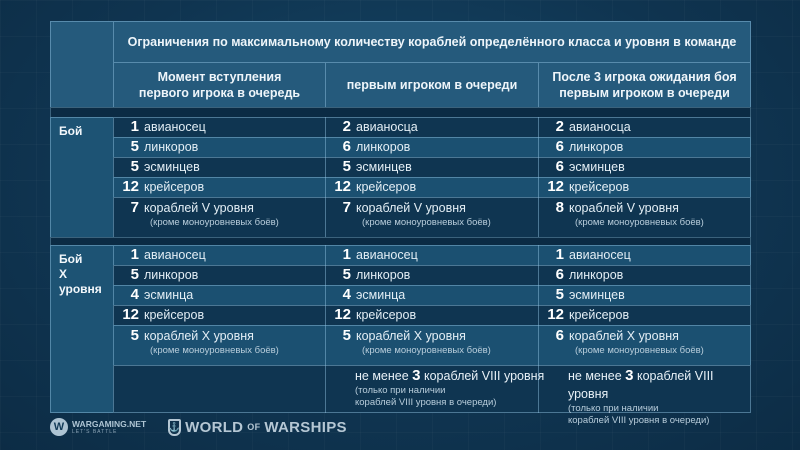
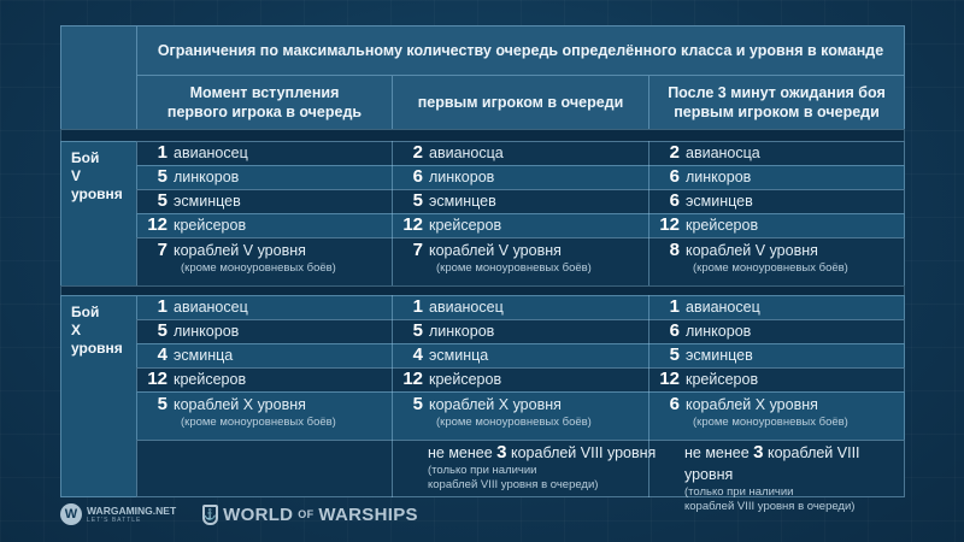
- Ограничения по максимальному количеству кораблей определённого класса и уровня в команде
+ Ограничения по максимальному количеству очередь определённого класса и уровня в команде
  Момент вступления
  первого игрока в очередь
  первым игроком в очереди
- После 3 игрока ожидания боя
+ После 3 минут ожидания боя
  первым игроком в очереди
  Бой
+ V уровня
  1
  авианосец
  2
  авианосца
  2
  авианосца
  5
  линкоров
  6
  линкоров
  6
  линкоров
  5
  эсминцев
  5
  эсминцев
  6
  эсминцев
  12
  крейсеров
  12
  крейсеров
  12
  крейсеров
  7
  кораблей V уровня
  (кроме моноуровневых боёв)
  7
  кораблей V уровня
  (кроме моноуровневых боёв)
  8
  кораблей V уровня
  (кроме моноуровневых боёв)
  Бой
  X уровня
  1
  авианосец
  1
  авианосец
  1
  авианосец
  5
  линкоров
  5
  линкоров
  6
  линкоров
  4
  эсминца
  4
  эсминца
  5
  эсминцев
  12
  крейсеров
  12
  крейсеров
  12
  крейсеров
  5
  кораблей X уровня
  (кроме моноуровневых боёв)
  5
  кораблей X уровня
  (кроме моноуровневых боёв)
  6
  кораблей X уровня
  (кроме моноуровневых боёв)
  не менее 3 кораблей VIII уровня
  (только при наличии
  кораблей VIII уровня в очереди)
  не менее 3 кораблей VIII уровня
  (только при наличии
  кораблей VIII уровня в очереди)
  W
  WARGAMING.NET
  ⚓
  WORLD
  OF
  WARSHIPS
